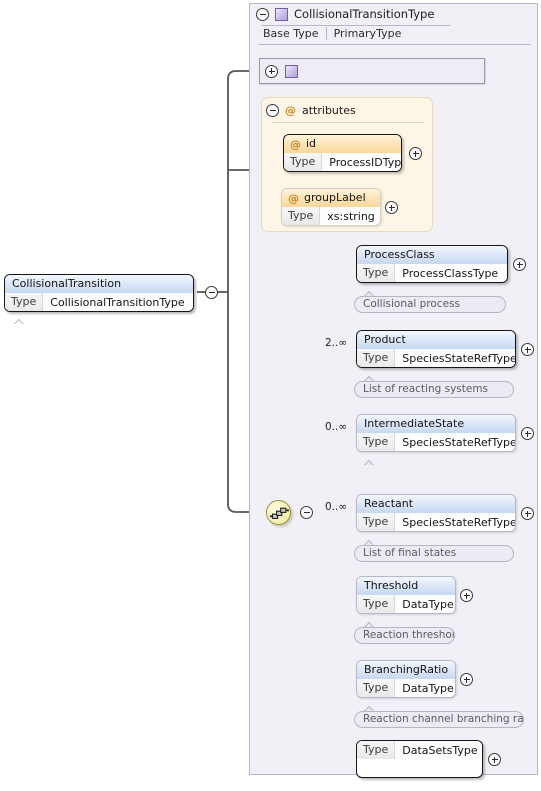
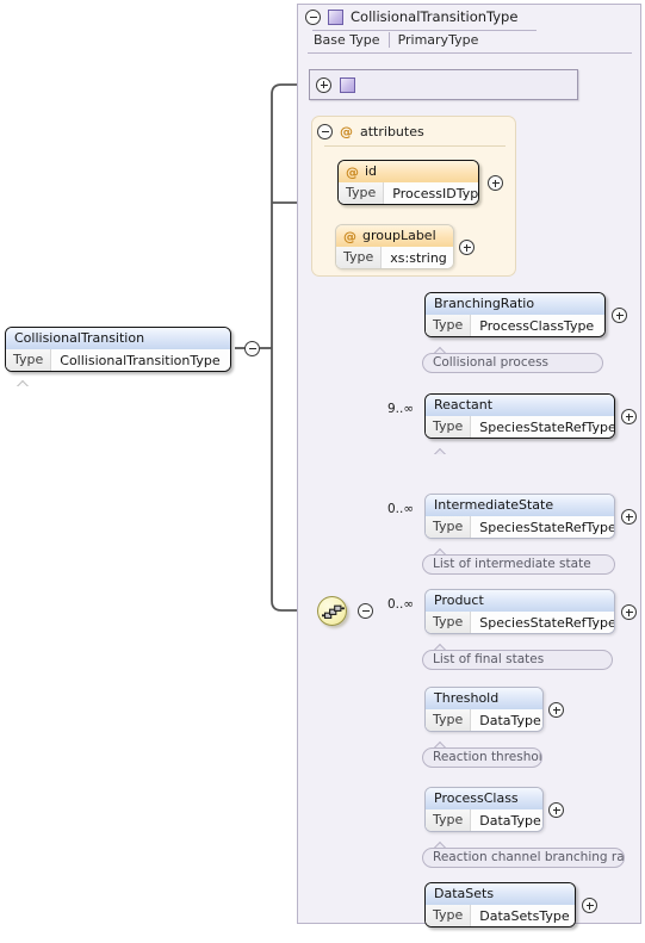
  CollisionalTransitionType
  Base Type
  PrimaryType
  @
  attributes
  @
  id
  Type
  ProcessIDTyp
  @
  groupLabel
  Type
  xs:string
  CollisionalTransition
  Type
  CollisionalTransitionType
- ProcessClass
+ BranchingRatio
  Type
  ProcessClassType
  Collisional process
- 2..∞
+ 9..∞
- Product
+ Reactant
  Type
  SpeciesStateRefType
- List of reacting systems
  0..∞
  IntermediateState
  Type
  SpeciesStateRefType
+ List of intermediate state
  0..∞
- Reactant
+ Product
  Type
  SpeciesStateRefType
  List of final states
  Threshold
  Type
  DataType
  Reaction threshol
- BranchingRatio
+ ProcessClass
  Type
  DataType
  Reaction channel branching ra
+ DataSets
  Type
  DataSetsType
